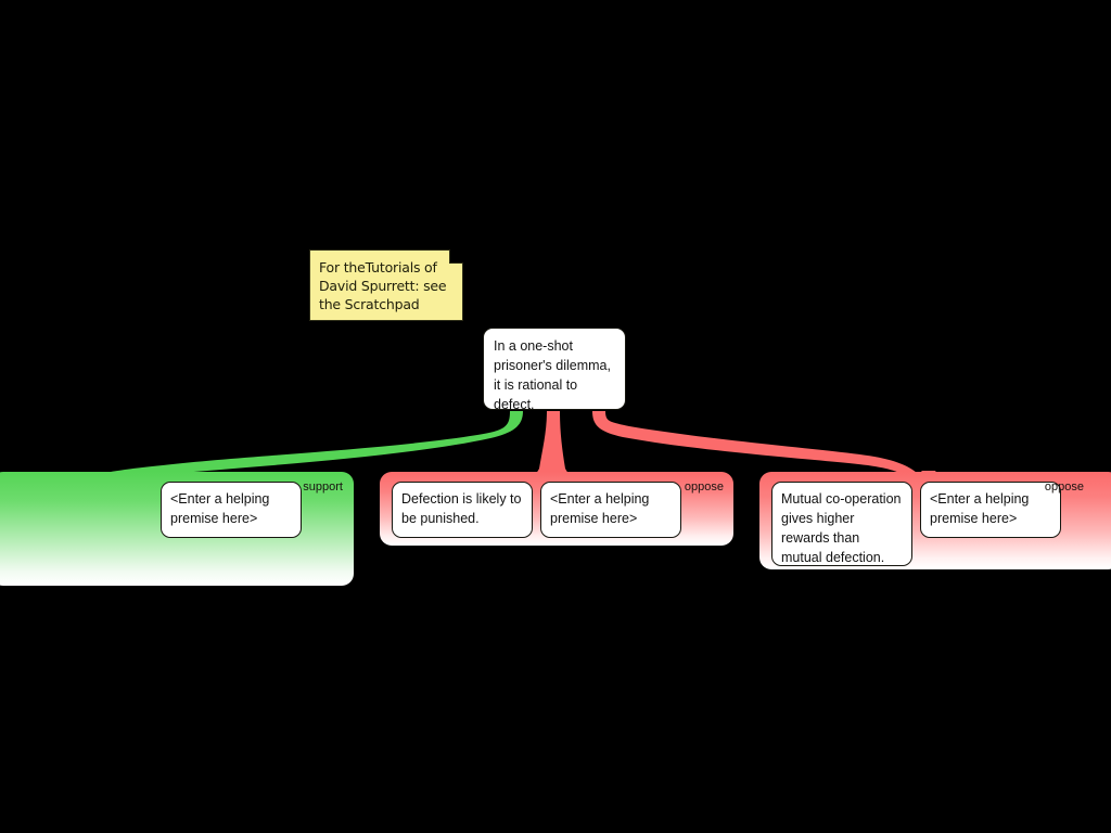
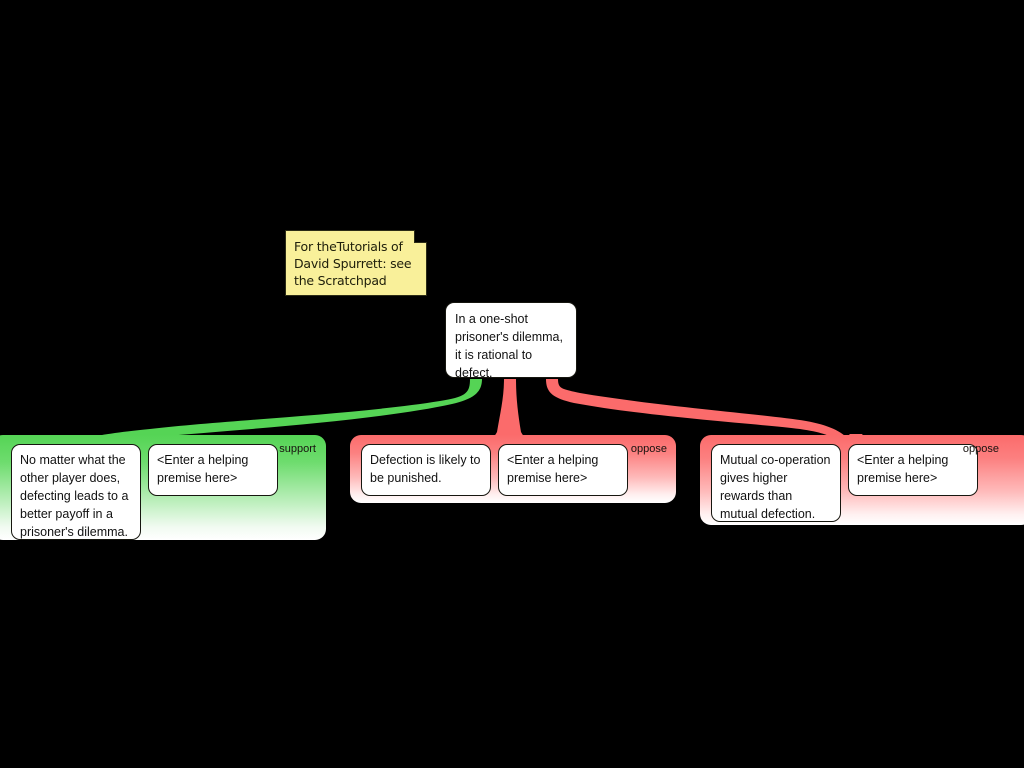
  For theTutorials of
  David Spurrett: see
  the Scratchpad
  In a one-shot
  prisoner's dilemma,
  it is rational to
  defect.
+ No matter what the
+ other player does,
+ defecting leads to a
+ better payoff in a
+ prisoner's dilemma.
  <Enter a helping
  premise here>
  support
  Defection is likely to
  be punished.
  <Enter a helping
  premise here>
  oppose
  Mutual co-operation
  gives higher
  rewards than
  mutual defection.
  <Enter a helping
  premise here>
  oppose
